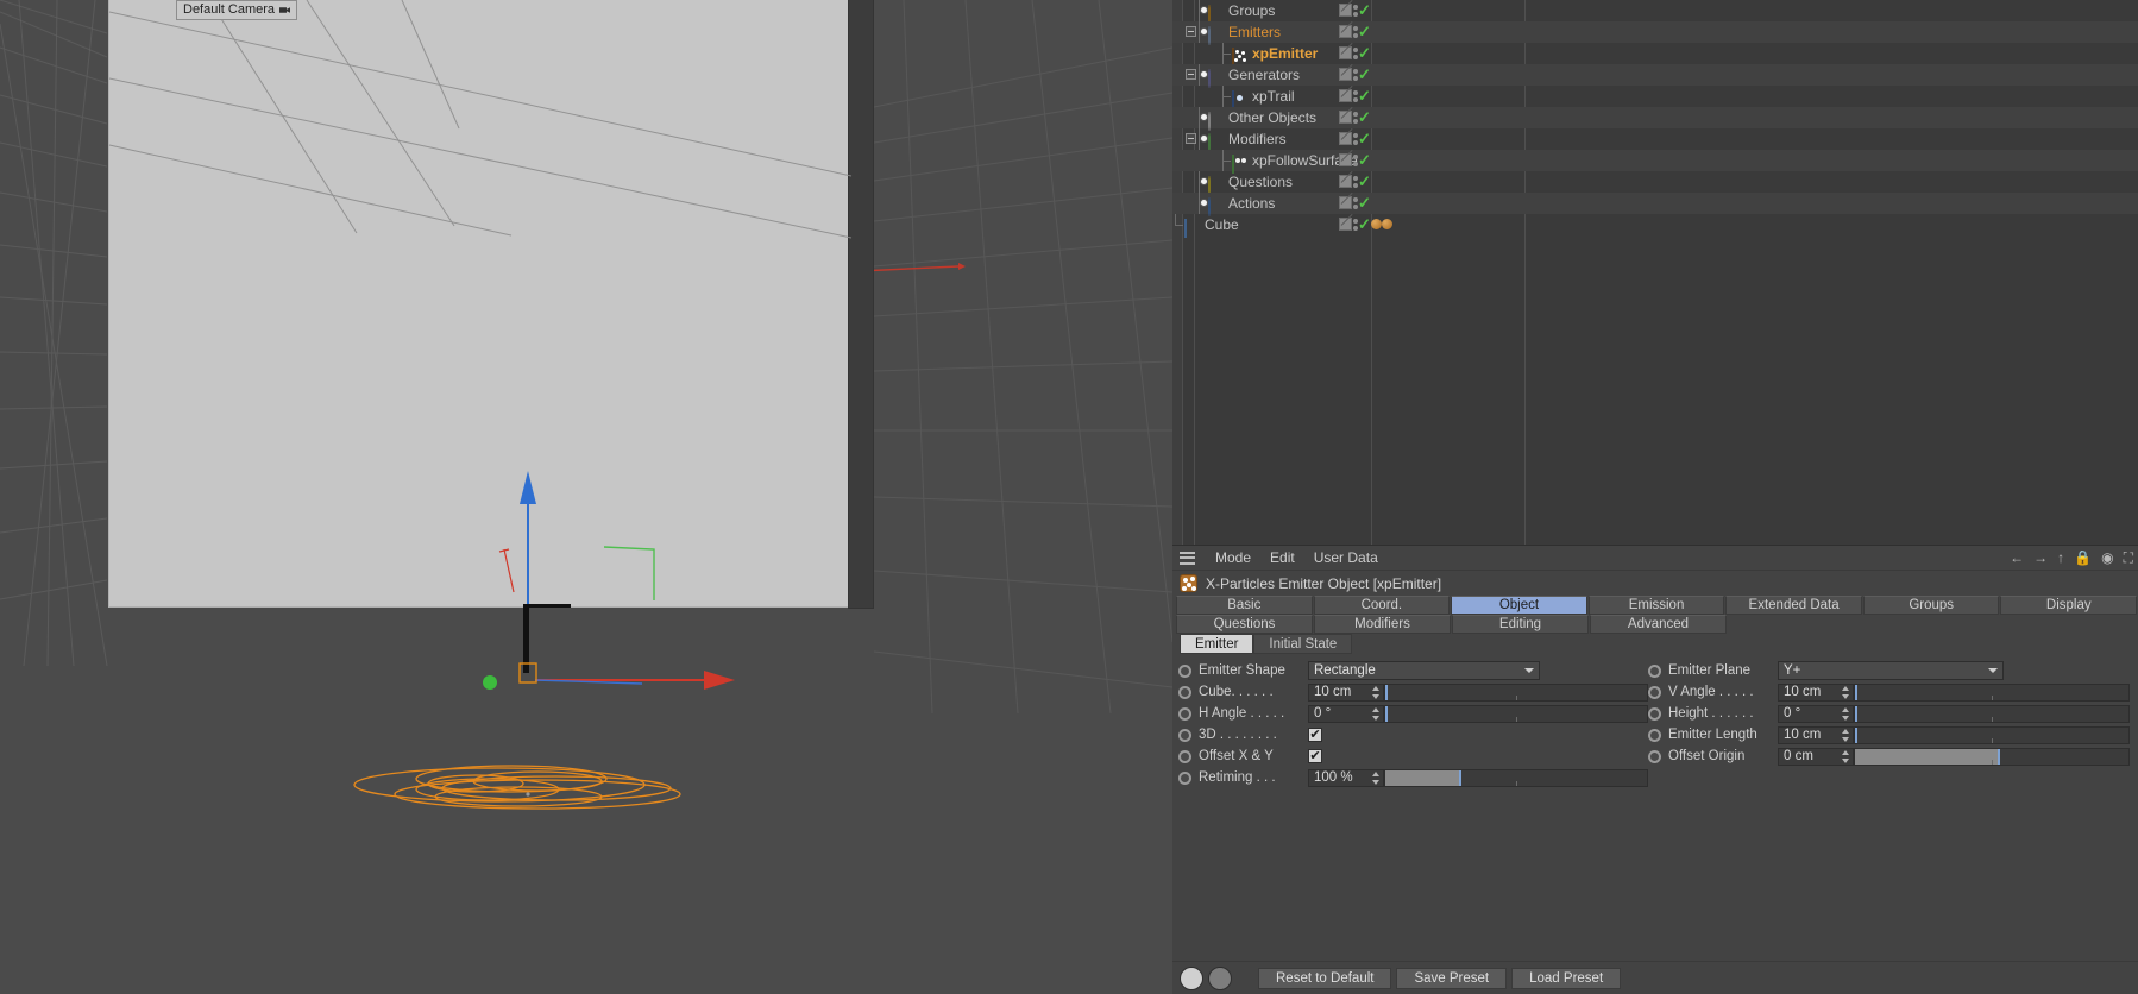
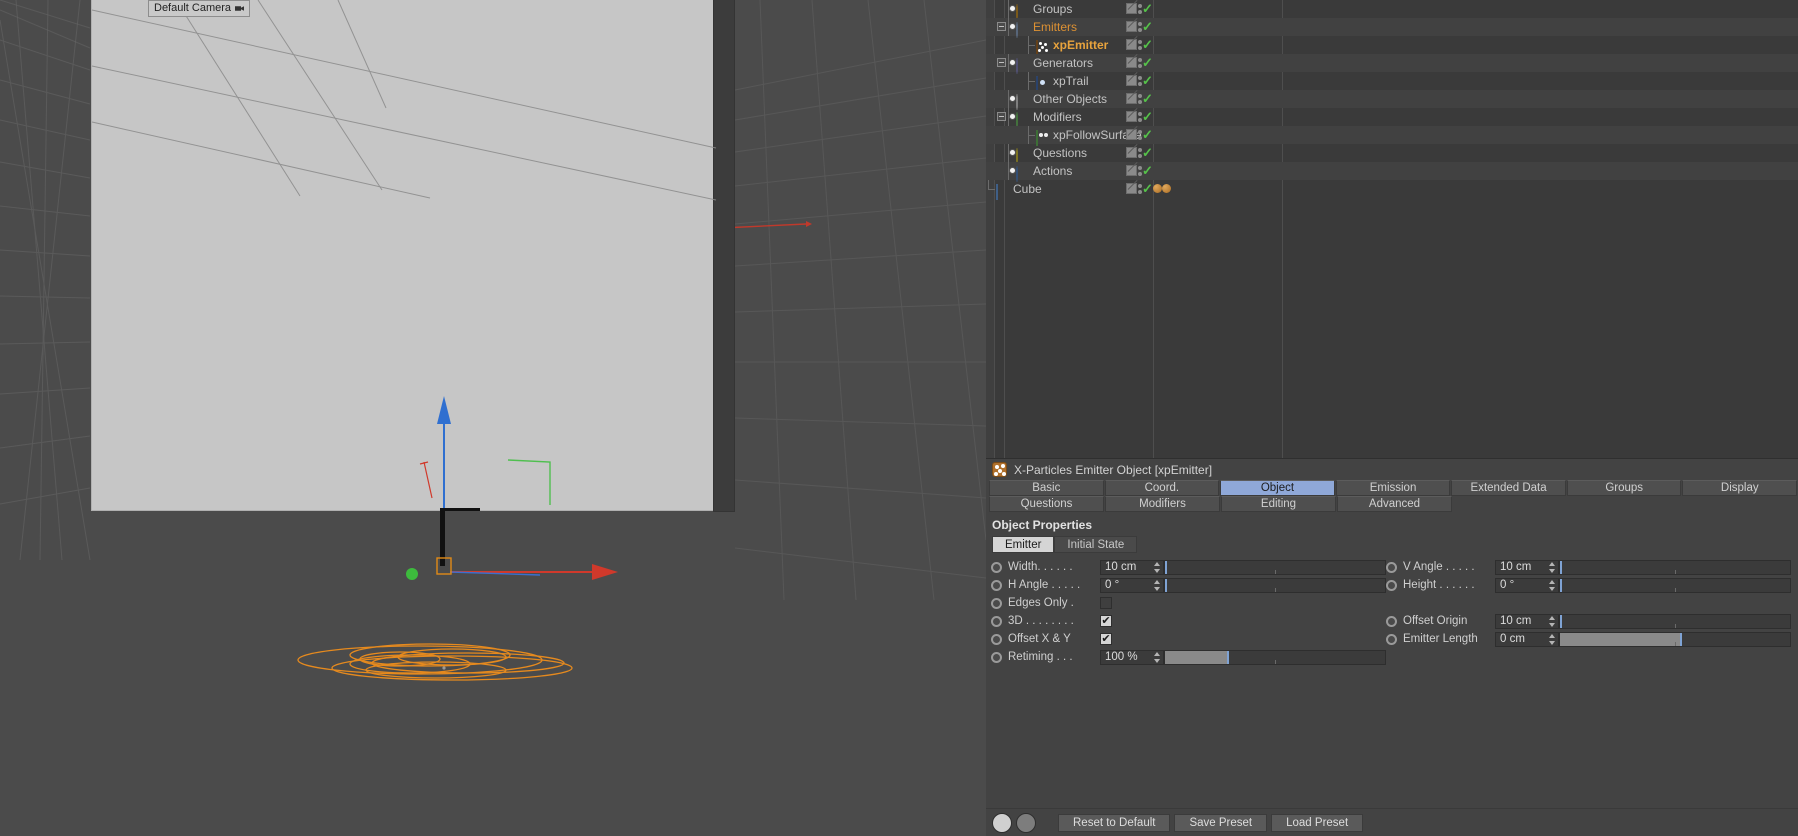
  Default Camera
  Groups
  ✓
  Emitters
  ✓
  xpEmitter
  ✓
  Generators
  ✓
  xpTrail
  ✓
  Other Objects
  ✓
  Modifiers
  ✓
  xpFollowSurfe
  ✓
  Questions
  ✓
  Actions
  ✓
  Cube
  ✓
- Mode
- Edit
- User Data
- ←
- →
- ↑
- 🔒
- ◉
- ⛶
  X-Particles Emitter Object [xpEmitter]
  Basic
  Coord.
  Object
  Emission
  Extended Data
  Groups
  Display
  Questions
  Modifiers
  Editing
  Advanced
+ Object Properties
  Emitter
  Initial State
- Emitter Shape
- Rectangle
- Emitter Plane
- Y+
- Cube. . . . . .
+ Width. . . . . .
  10 cm
  V Angle . . . . .
  10 cm
  H Angle . . . . .
  0 °
  Height . . . . . .
  0 °
+ Edges Only .
  3D . . . . . . . .
  ✔
- Emitter Length
+ Offset Origin
  10 cm
  Offset X & Y
  ✔
- Offset Origin
+ Emitter Length
  0 cm
  Retiming . . .
  100 %
  Reset to Default
  Save Preset
  Load Preset
